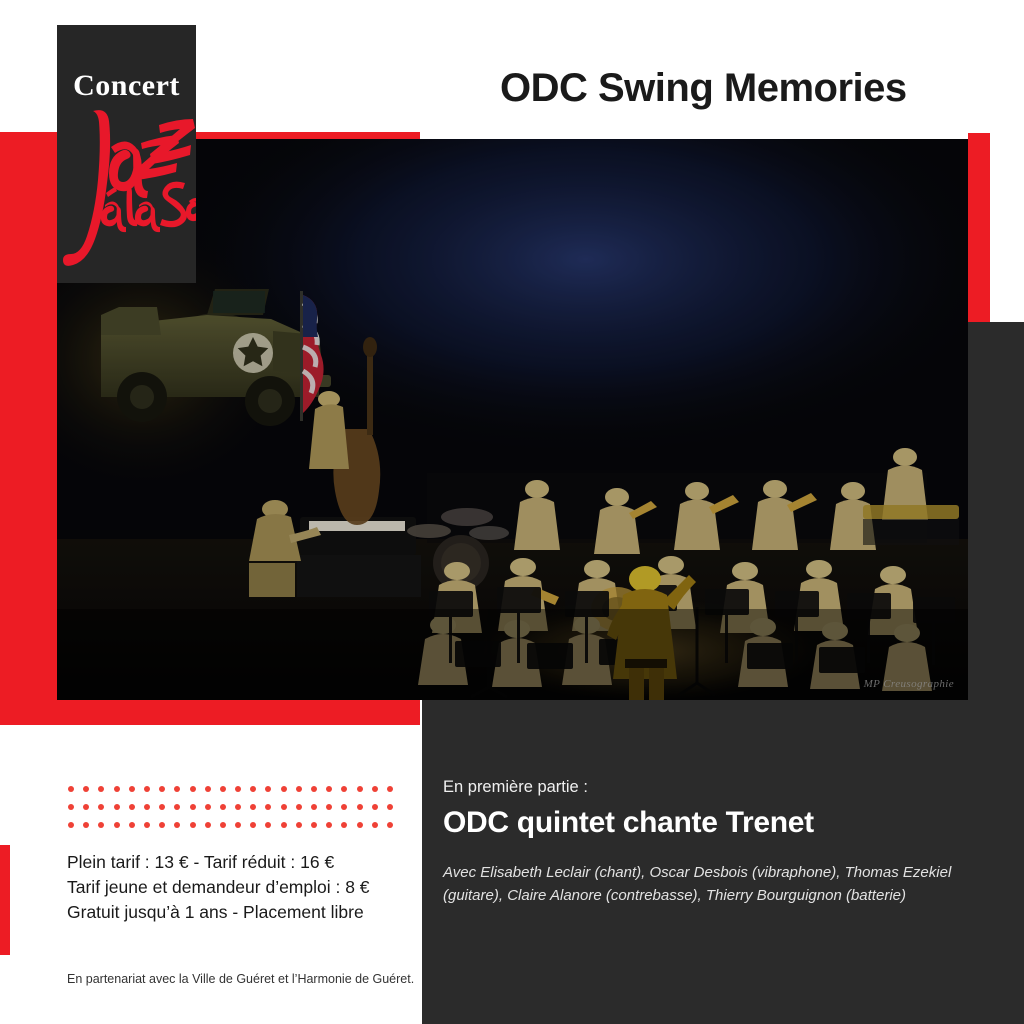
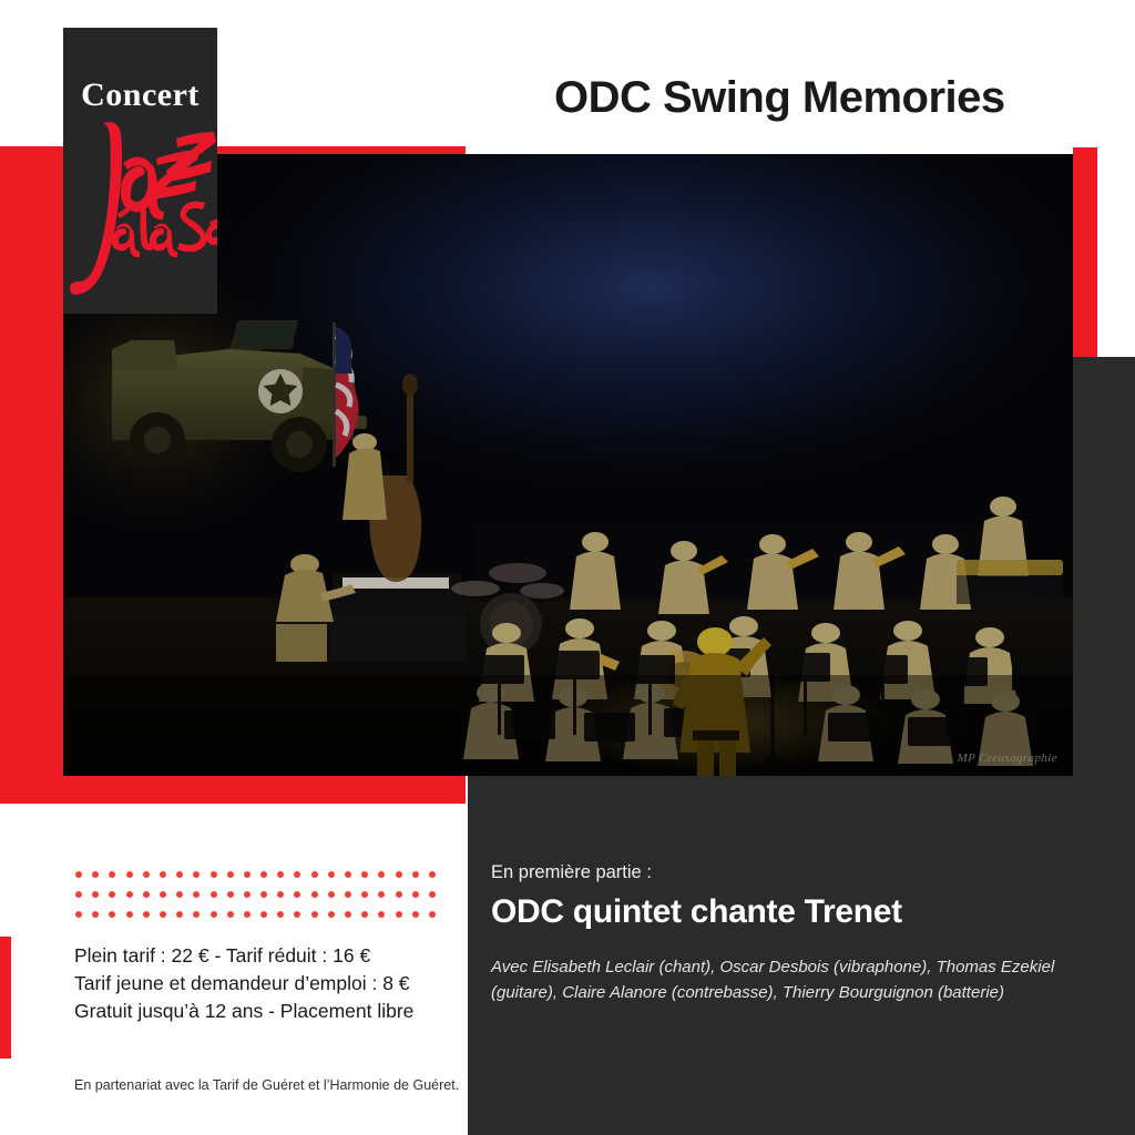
  MP Creusographie
  Concert
  ODC Swing Memories
- Plein tarif : 13 € - Tarif réduit : 16 €
+ Plein tarif : 22 € - Tarif réduit : 16 €
  Tarif jeune et demandeur d’emploi : 8 €
- Gratuit jusqu’à 1 ans - Placement libre
+ Gratuit jusqu’à 12 ans - Placement libre
- En partenariat avec la Ville de Guéret et l’Harmonie de Guéret.
+ En partenariat avec la Tarif de Guéret et l’Harmonie de Guéret.
  En première partie :
  ODC quintet chante Trenet
  Avec Elisabeth Leclair (chant), Oscar Desbois (vibraphone), Thomas Ezekiel (guitare), Claire Alanore (contrebasse), Thierry Bourguignon (batterie)
